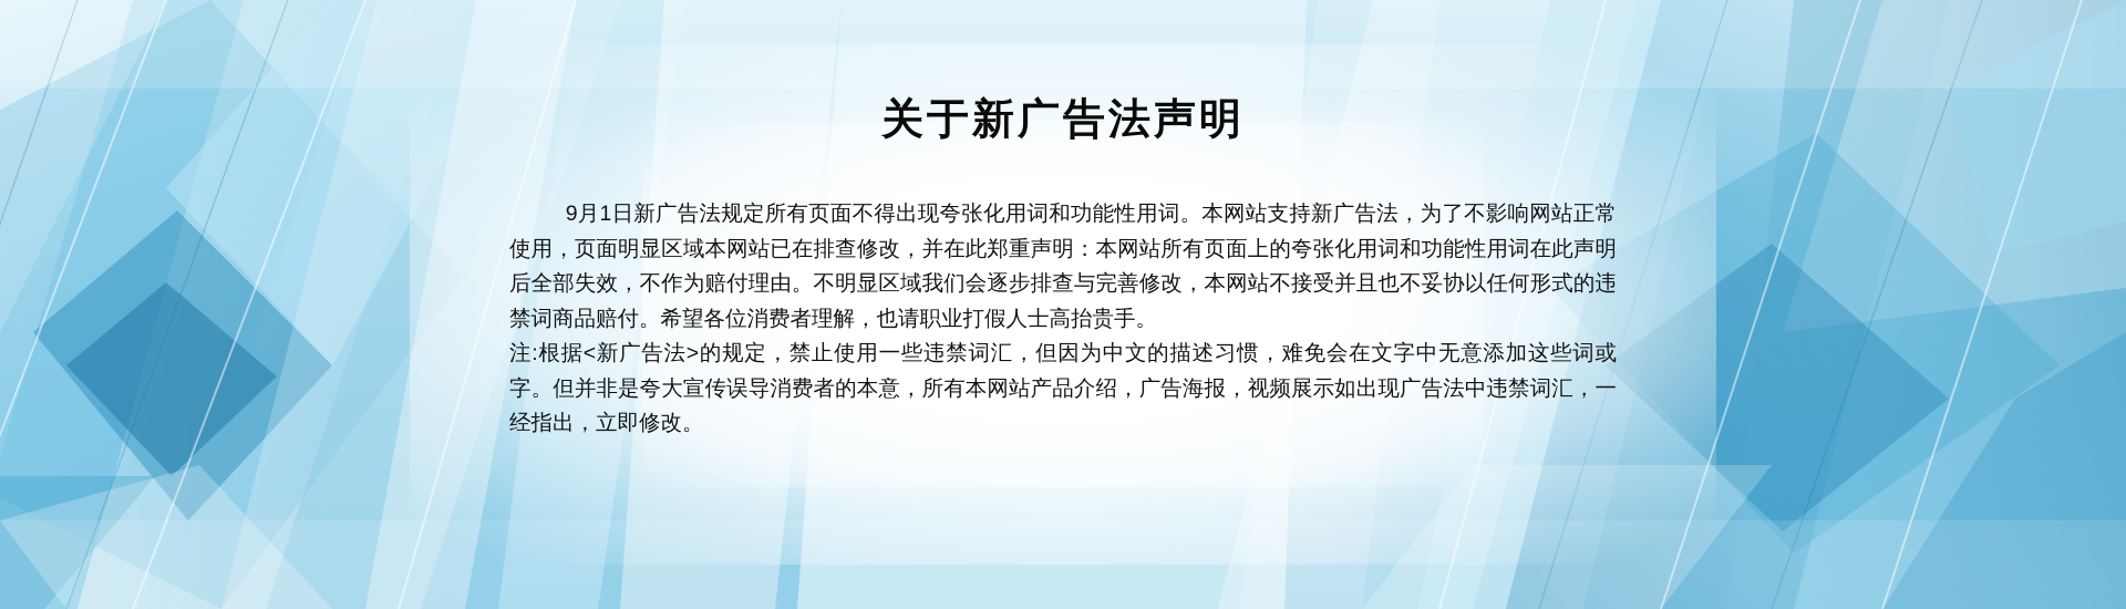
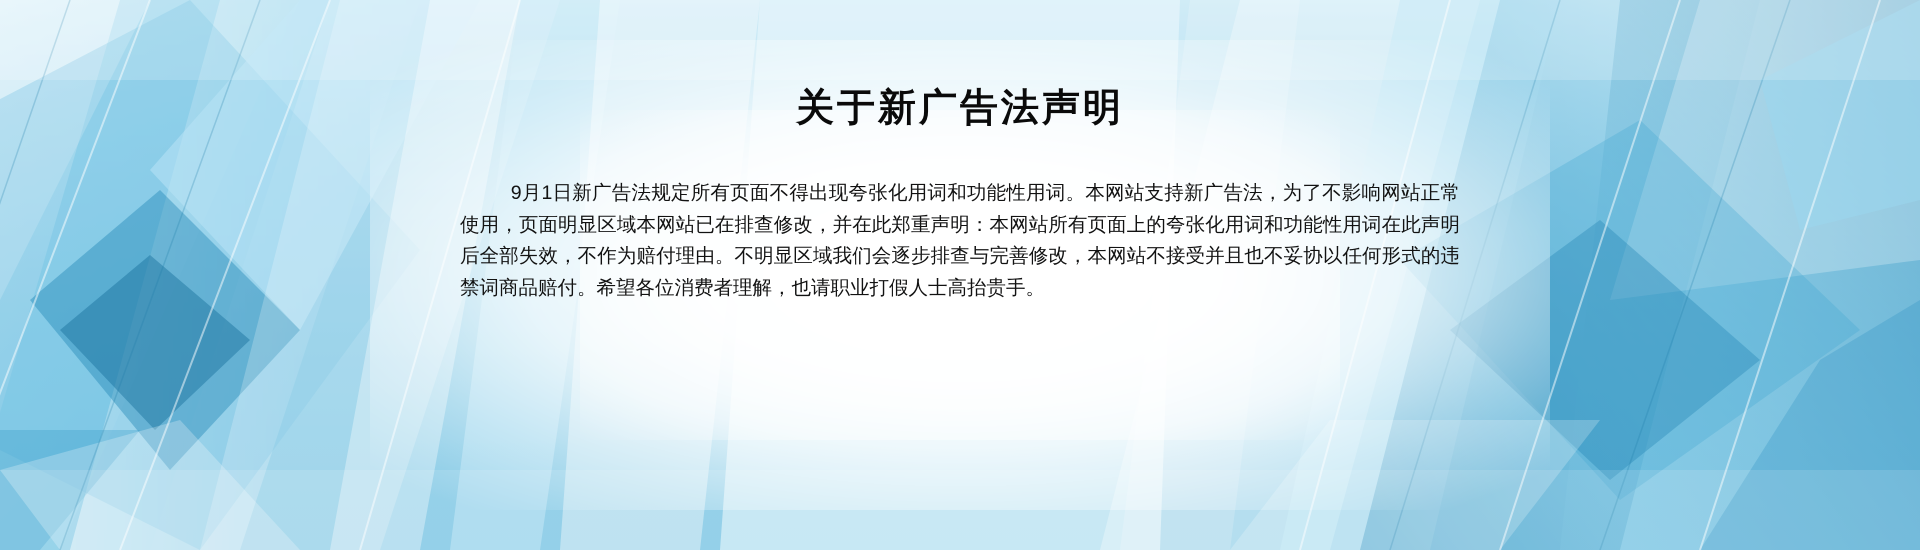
  关于新广告法声明
  9月1日新广告法规定所有页面不得出现夸张化用词和功能性用词。本网站支持新广告法，为了不影响网站正常使用，页面明显区域本网站已在排查修改，并在此郑重声明：本网站所有页面上的夸张化用词和功能性用词在此声明后全部失效，不作为赔付理由。不明显区域我们会逐步排查与完善修改，本网站不接受并且也不妥协以任何形式的违禁词商品赔付。希望各位消费者理解，也请职业打假人士高抬贵手。
- 注:根据<新广告法>的规定，禁止使用一些违禁词汇，但因为中文的描述习惯，难免会在文字中无意添加这些词或字。但并非是夸大宣传误导消费者的本意，所有本网站产品介绍，广告海报，视频展示如出现广告法中违禁词汇，一经指出，立即修改。
